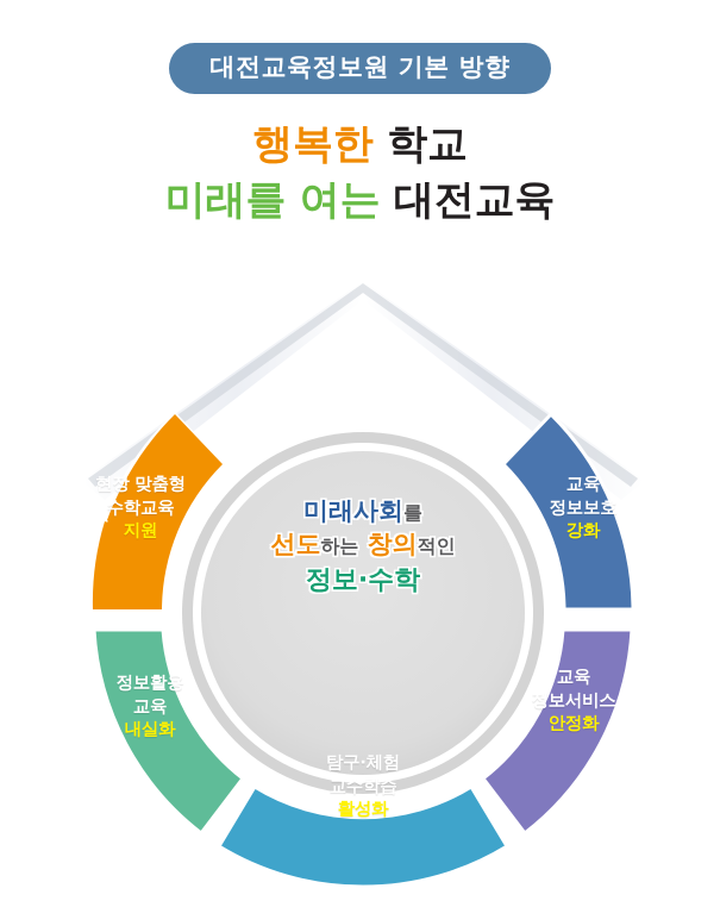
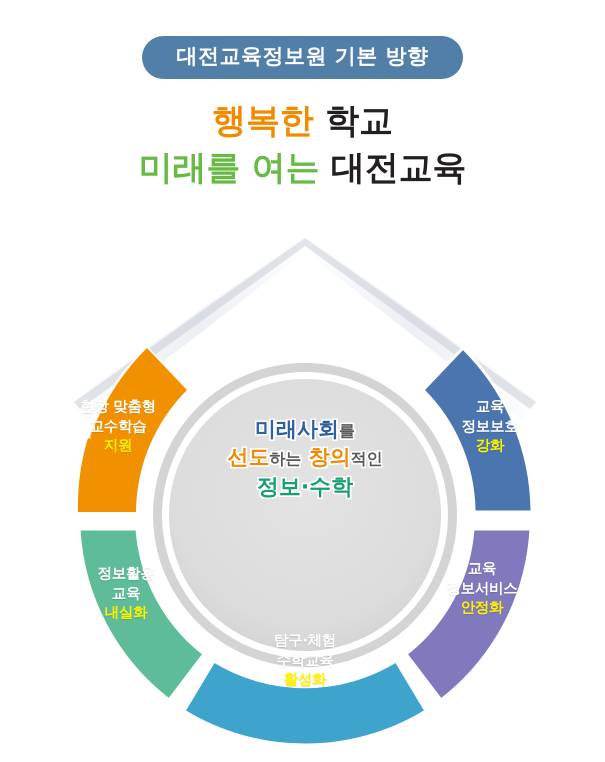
  대전교육정보원 기본 방향
  행복한 학교
  미래를 여는 대전교육
  현장 맞춤형
- 수학교육
+ 교수학습
  지원
  정보활용
  교육
  내실화
  탐구·체험
- 교수학습
+ 수학교육
  활성화
  교육
  정보서비스
  안정화
  교육
  정보보호
  강화
  미래사회를
  선도하는 창의적인
  정보·수학
